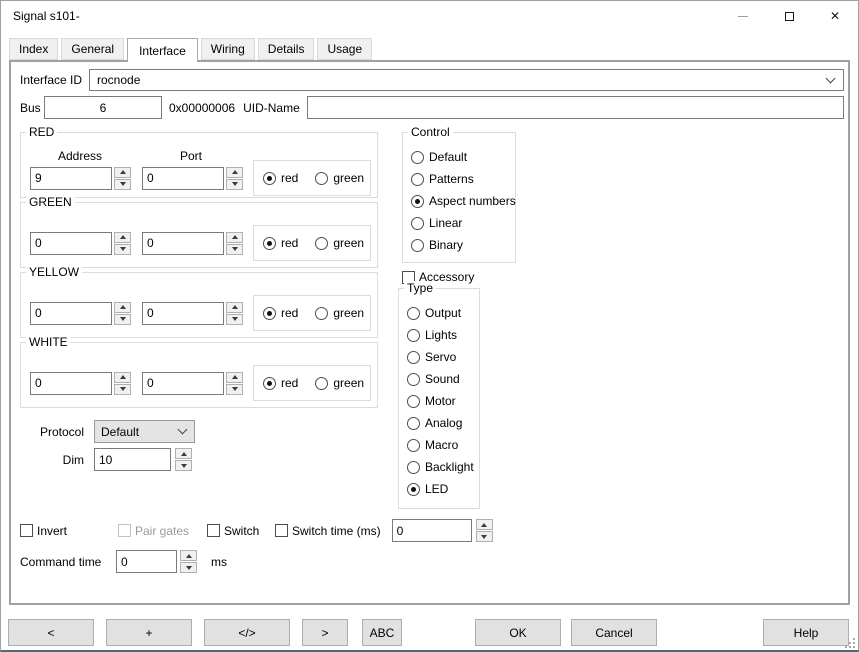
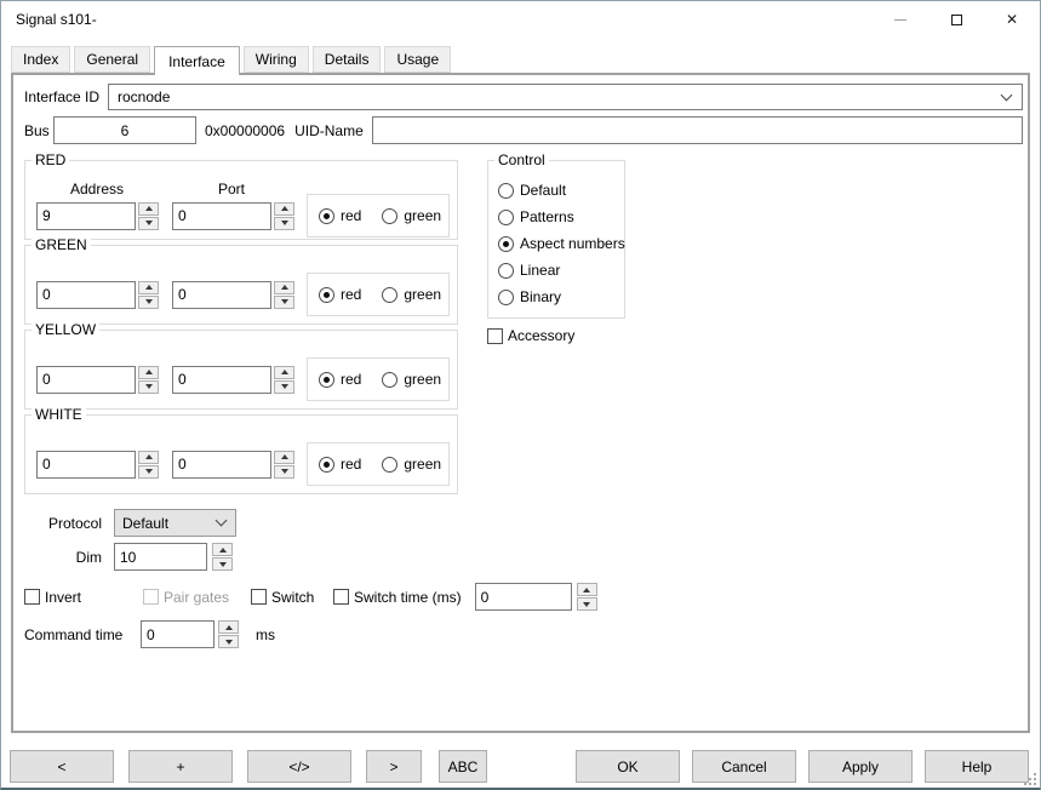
  Signal s101-
  ✕
  Index
  General
  Interface
  Wiring
  Details
  Usage
  Interface ID
  rocnode
  Bus
  6
  0x00000006
  UID-Name
  RED
  Address
  Port
  9
  0
  red
  green
  GREEN
  0
  0
  red
  green
  YELLOW
  0
  0
  red
  green
  WHITE
  0
  0
  red
  green
  Protocol
  Default
  Dim
  10
  Control
  Default
  Patterns
  Aspect numbers
  Linear
  Binary
  Accessory
- Type
- Output
- Lights
- Servo
- Sound
- Motor
- Analog
- Macro
- Backlight
- LED
  Invert
  Pair gates
  Switch
  Switch time (ms)
  0
  Command time
  0
  ms
  <
  +
  </>
  >
  ABC
  OK
  Cancel
+ Apply
  Help
